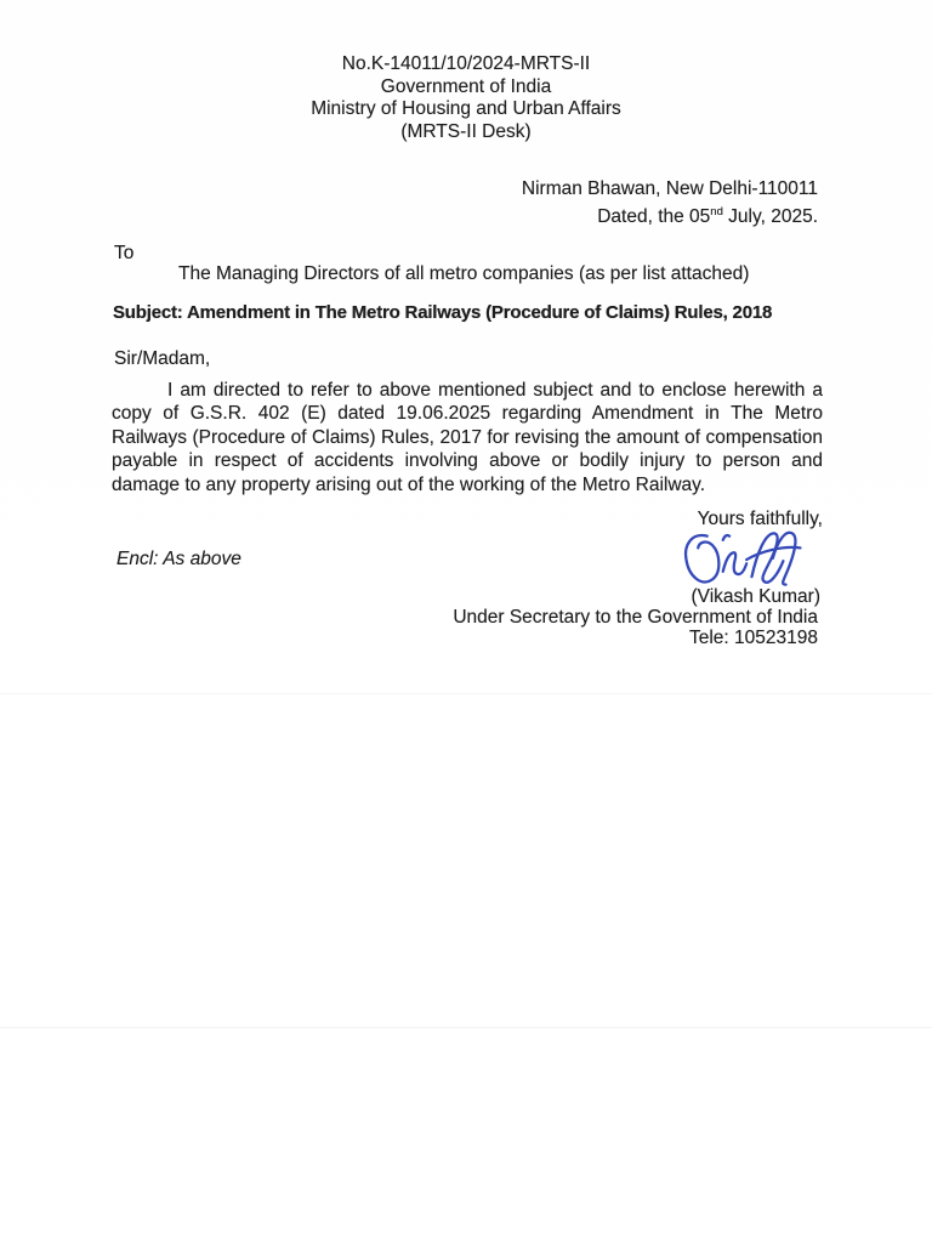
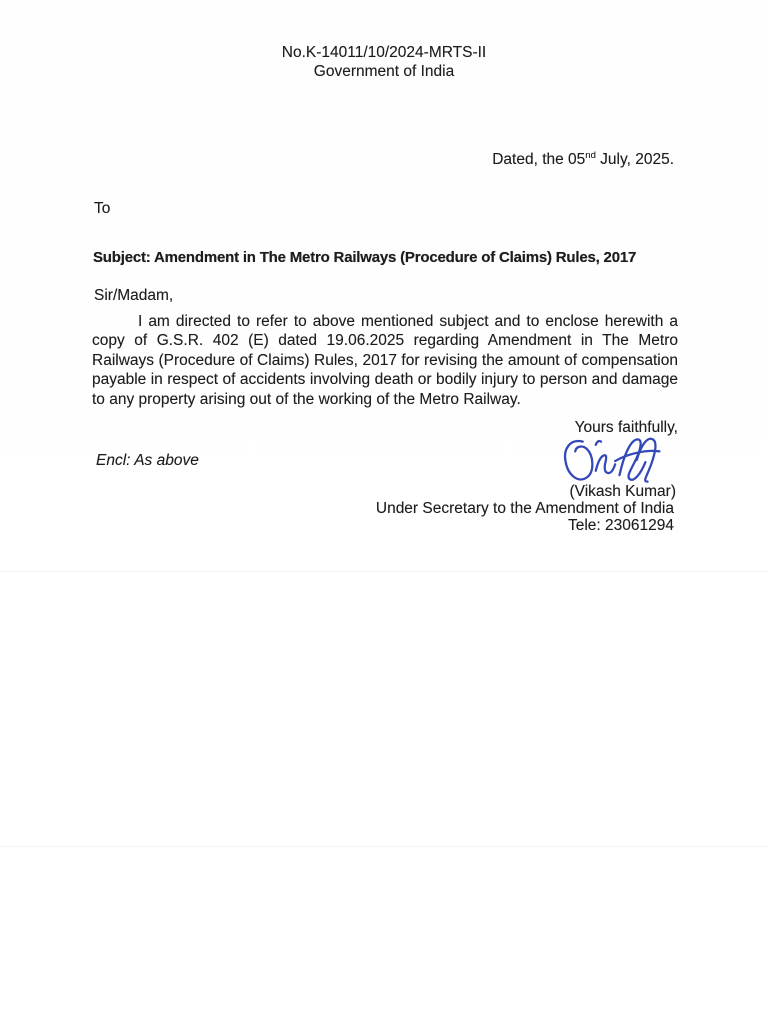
  No.K-14011/10/2024-MRTS-II
  Government of India
- Ministry of Housing and Urban Affairs
- (MRTS-II Desk)
- Nirman Bhawan, New Delhi-110011
  Dated, the 05nd July, 2025.
  To
- The Managing Directors of all metro companies (as per list attached)
- Subject: Amendment in The Metro Railways (Procedure of Claims) Rules, 2018
+ Subject: Amendment in The Metro Railways (Procedure of Claims) Rules, 2017
  Sir/Madam,
- I am directed to refer to above mentioned subject and to enclose herewith a copy of G.S.R. 402 (E) dated 19.06.2025 regarding Amendment in The Metro Railways (Procedure of Claims) Rules, 2017 for revising the amount of compensation payable in respect of accidents involving above or bodily injury to person and damage to any property arising out of the working of the Metro Railway.
+ I am directed to refer to above mentioned subject and to enclose herewith a copy of G.S.R. 402 (E) dated 19.06.2025 regarding Amendment in The Metro Railways (Procedure of Claims) Rules, 2017 for revising the amount of compensation payable in respect of accidents involving death or bodily injury to person and damage to any property arising out of the working of the Metro Railway.
  Yours faithfully,
  Encl: As above
  (Vikash Kumar)
- Under Secretary to the Government of India
+ Under Secretary to the Amendment of India
- Tele: 10523198
+ Tele: 23061294
